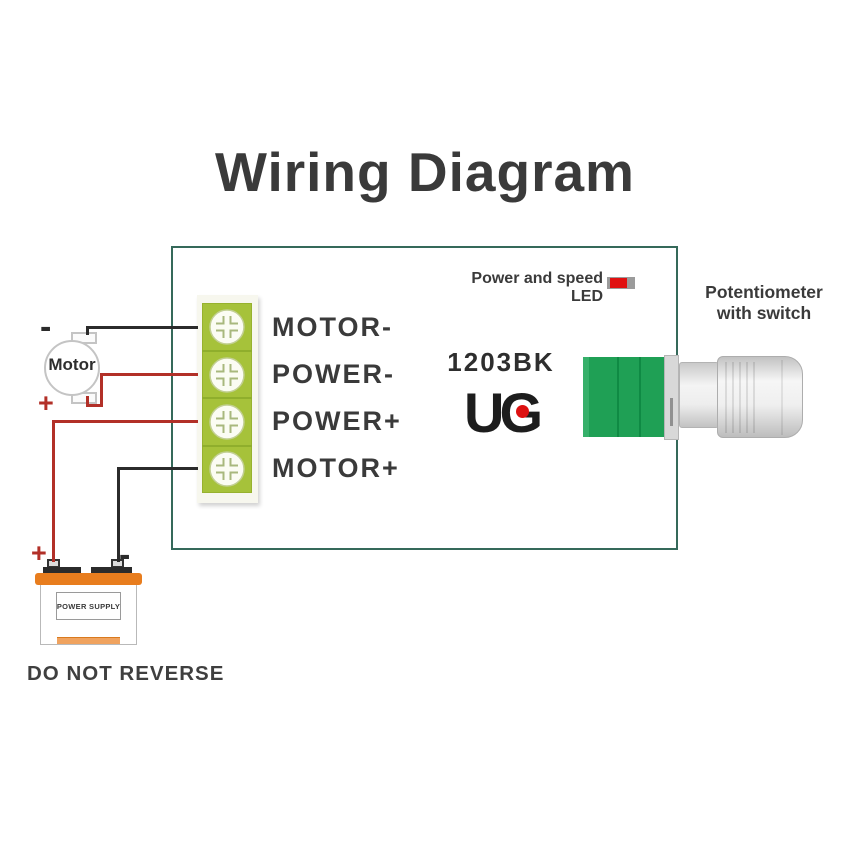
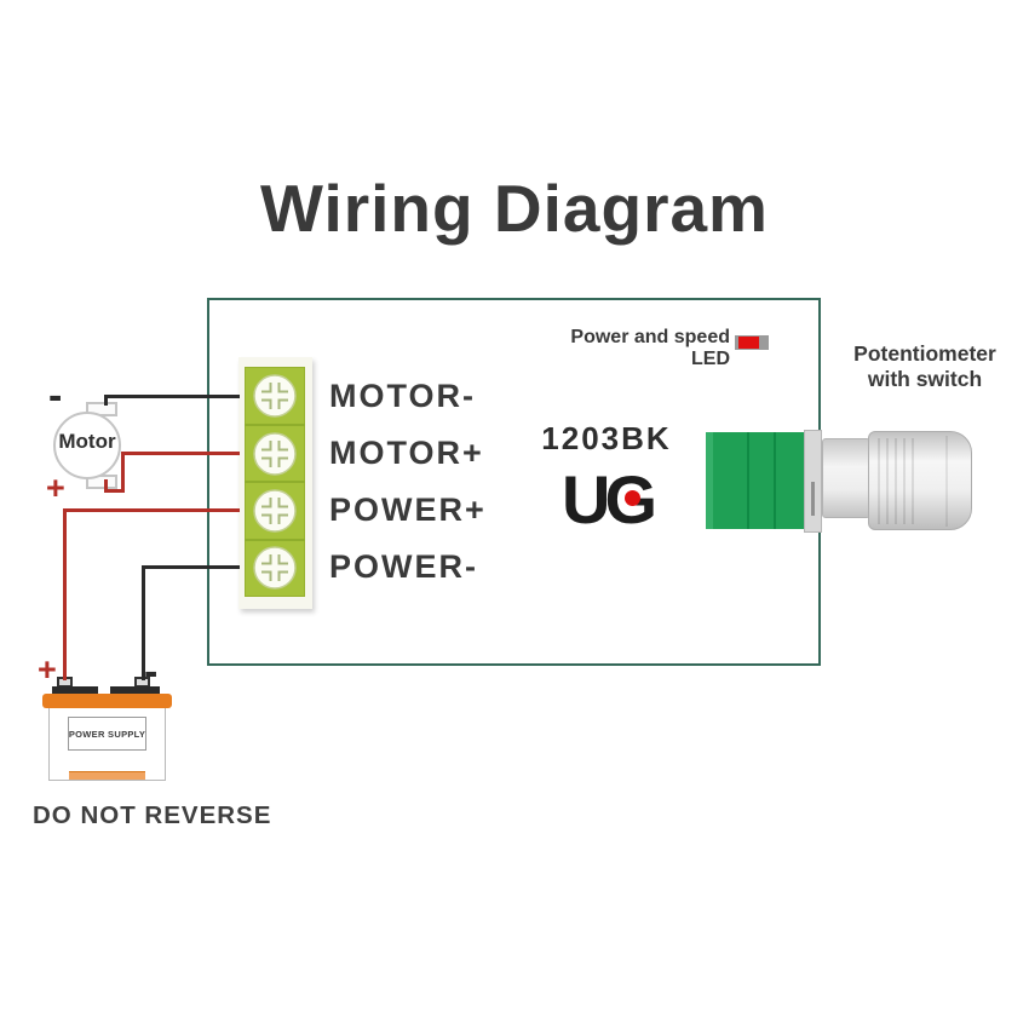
  Wiring Diagram
  MOTOR-
- POWER-
+ MOTOR+
  POWER+
- MOTOR+
+ POWER-
  Power and speed LED
  1203BK
  Potentiometer
  with switch
  Motor
  -
  +
  POWER SUPPLY
  +
  -
  DO NOT REVERSE
